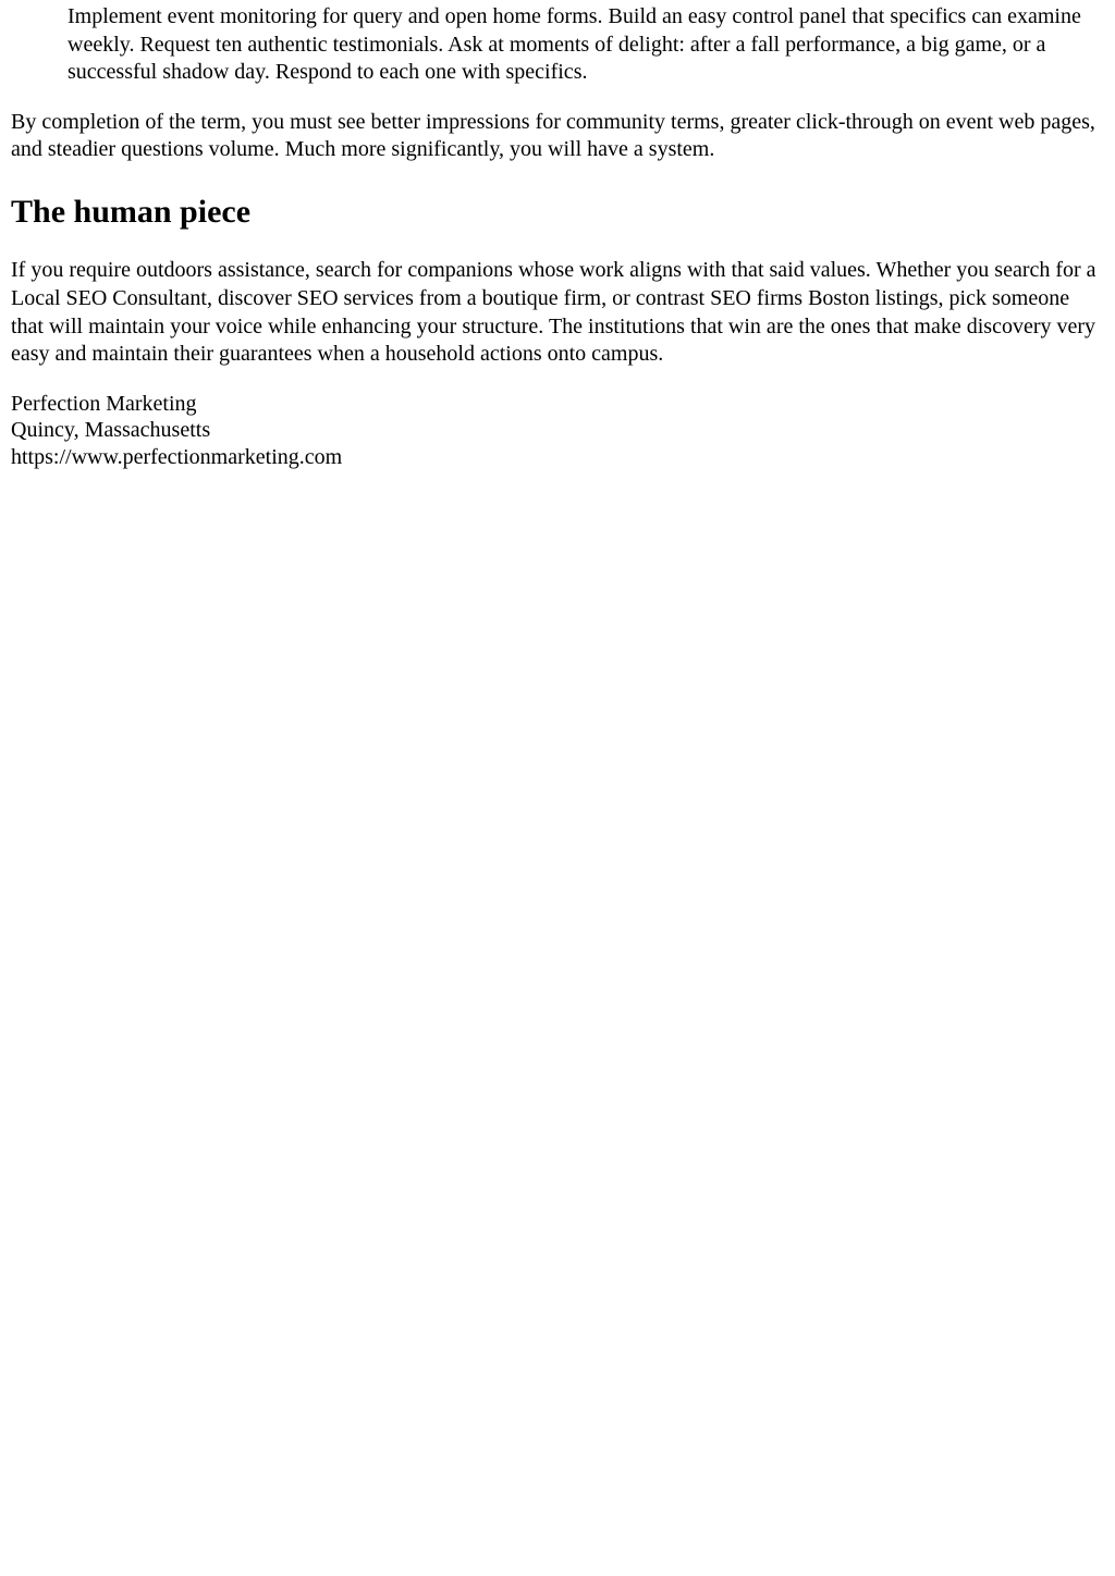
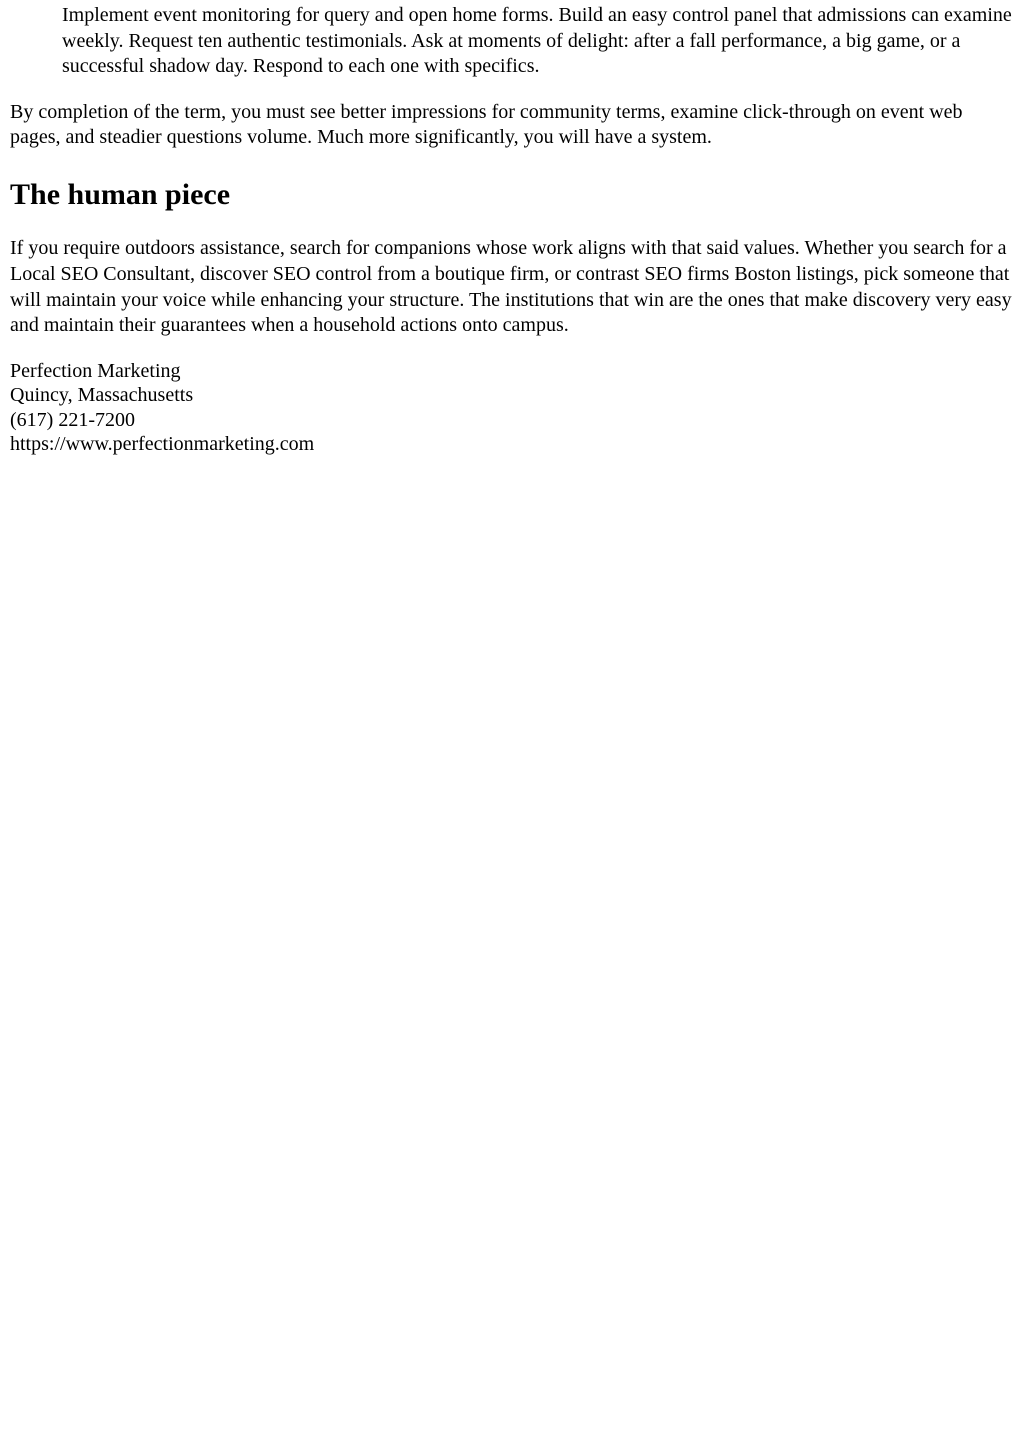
- Implement event monitoring for query and open home forms. Build an easy control panel that specifics can examine weekly. Request ten authentic testimonials. Ask at moments of delight: after a fall performance, a big game, or a successful shadow day. Respond to each one with specifics.
+ Implement event monitoring for query and open home forms. Build an easy control panel that admissions can examine weekly. Request ten authentic testimonials. Ask at moments of delight: after a fall performance, a big game, or a successful shadow day. Respond to each one with specifics.
- By completion of the term, you must see better impressions for community terms, greater click-through on event web pages, and steadier questions volume. Much more significantly, you will have a system.
+ By completion of the term, you must see better impressions for community terms, examine click-through on event web pages, and steadier questions volume. Much more significantly, you will have a system.
  The human piece
- If you require outdoors assistance, search for companions whose work aligns with that said values. Whether you search for a Local SEO Consultant, discover SEO services from a boutique firm, or contrast SEO firms Boston listings, pick someone that will maintain your voice while enhancing your structure. The institutions that win are the ones that make discovery very easy and maintain their guarantees when a household actions onto campus.
+ If you require outdoors assistance, search for companions whose work aligns with that said values. Whether you search for a Local SEO Consultant, discover SEO control from a boutique firm, or contrast SEO firms Boston listings, pick someone that will maintain your voice while enhancing your structure. The institutions that win are the ones that make discovery very easy and maintain their guarantees when a household actions onto campus.
  Perfection Marketing
  Quincy, Massachusetts
+ (617) 221-7200
  https://www.perfectionmarketing.com
